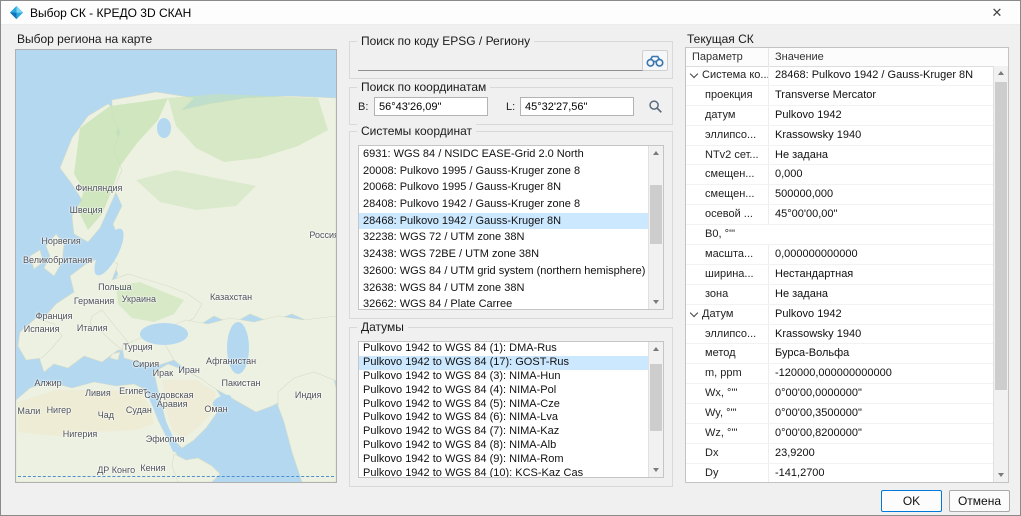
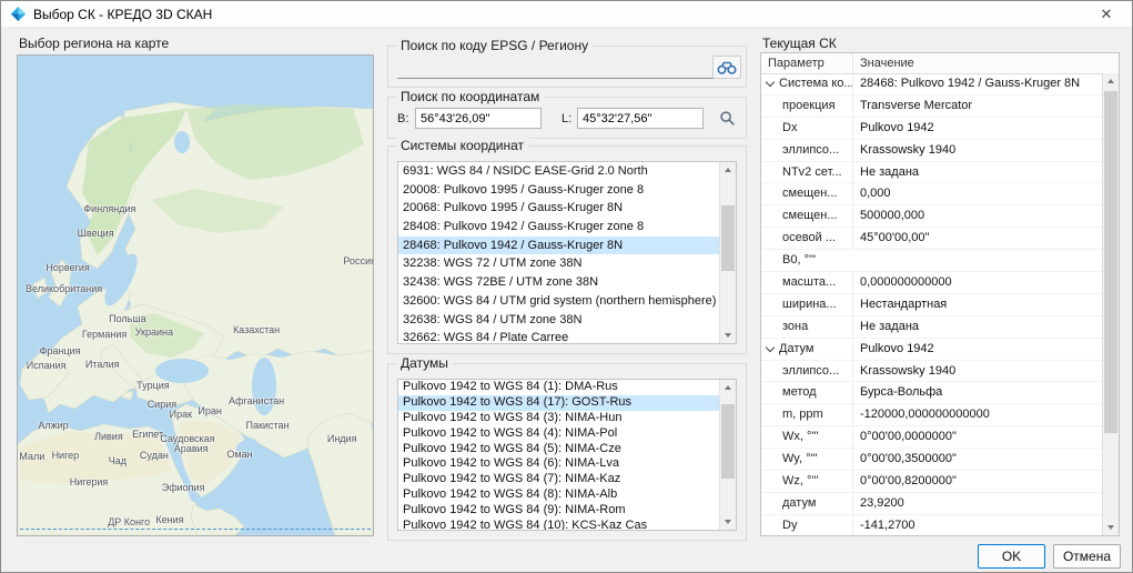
  Выбор СК - КРЕДО 3D СКАН
  ✕
  Выбор региона на карте
  Росси
  Финляндия
  Швеция
  Норвегия
  Великобритания
  Польша
  Украина
  Германия
  Франция
  Испания
  Италия
  Турция
  Сирия
  Ирак
  Иран
  Афганистан
  Пакистан
  Казахстан
  Алжир
  Ливия
  Египет
  Саудовская
  Аравия
  Оман
  Индия
  Мали
  Нигер
  Чад
  Судан
  Нигерия
  Эфиопия
  Кения
  ДР Конго
  Поиск по коду EPSG / Региону
  Поиск по координатам
  B:
  56°43'26,09"
  L:
  45°32'27,56"
  Системы координат
  6931: WGS 84 / NSIDC EASE-Grid 2.0 North
  20008: Pulkovo 1995 / Gauss-Kruger zone 8
  20068: Pulkovo 1995 / Gauss-Kruger 8N
  28408: Pulkovo 1942 / Gauss-Kruger zone 8
  28468: Pulkovo 1942 / Gauss-Kruger 8N
  32238: WGS 72 / UTM zone 38N
  32438: WGS 72BE / UTM zone 38N
  32600: WGS 84 / UTM grid system (northern hemisphere)
  32638: WGS 84 / UTM zone 38N
  32662: WGS 84 / Plate Carree
  Датумы
  Pulkovo 1942 to WGS 84 (1): DMA-Rus
  Pulkovo 1942 to WGS 84 (17): GOST-Rus
  Pulkovo 1942 to WGS 84 (3): NIMA-Hun
  Pulkovo 1942 to WGS 84 (4): NIMA-Pol
  Pulkovo 1942 to WGS 84 (5): NIMA-Cze
  Pulkovo 1942 to WGS 84 (6): NIMA-Lva
  Pulkovo 1942 to WGS 84 (7): NIMA-Kaz
  Pulkovo 1942 to WGS 84 (8): NIMA-Alb
  Pulkovo 1942 to WGS 84 (9): NIMA-Rom
  Pulkovo 1942 to WGS 84 (10): KCS-Kaz Cas
  Текущая СК
  Параметр
  Значение
  Система ко..
  28468: Pulkovo 1942 / Gauss-Kruger 8N
  проекция
  Transverse Mercator
- датум
+ Dx
  Pulkovo 1942
  эллипсо...
  Krassowsky 1940
  NTv2 сет...
  Не задана
  смещен...
  0,000
  смещен...
  500000,000
  осевой ...
  45°00'00,00"
  B0, °'"
  масшта...
  0,000000000000
  ширина...
  Нестандартная
  зона
  Не задана
  Датум
  Pulkovo 1942
  эллипсо...
  Krassowsky 1940
  метод
  Бурса-Вольфа
  m, ppm
  -120000,000000000000
  Wx, °'"
  0°00'00,0000000"
  Wy, °'"
  0°00'00,3500000"
  Wz, °'"
  0°00'00,8200000"
- Dx
+ датум
  23,9200
  Dy
  -141,2700
  OK
  Отмена
